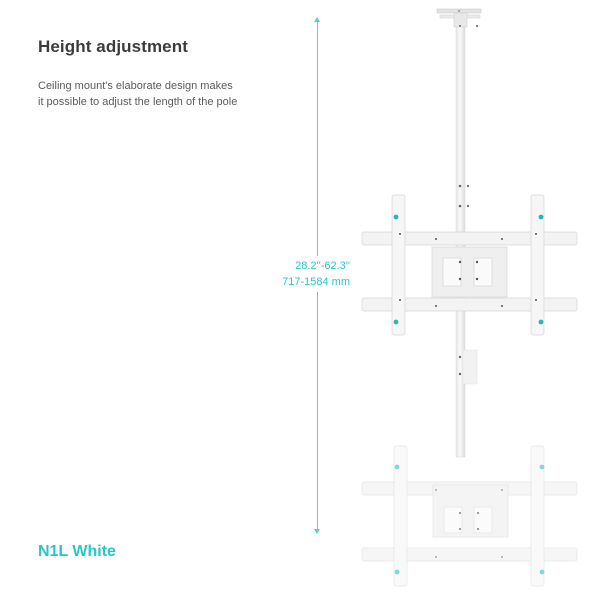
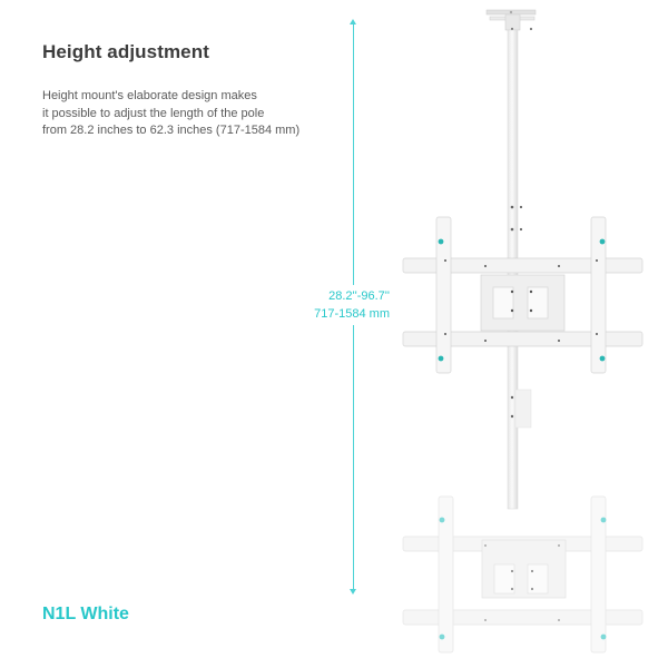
  Height adjustment
- Ceiling mount's elaborate design makes
+ Height mount's elaborate design makes
  it possible to adjust the length of the pole
+ from 28.2 inches to 62.3 inches (717-1584 mm)
- 28.2''-62.3''
+ 28.2''-96.7''
  717-1584 mm
  N1L White
